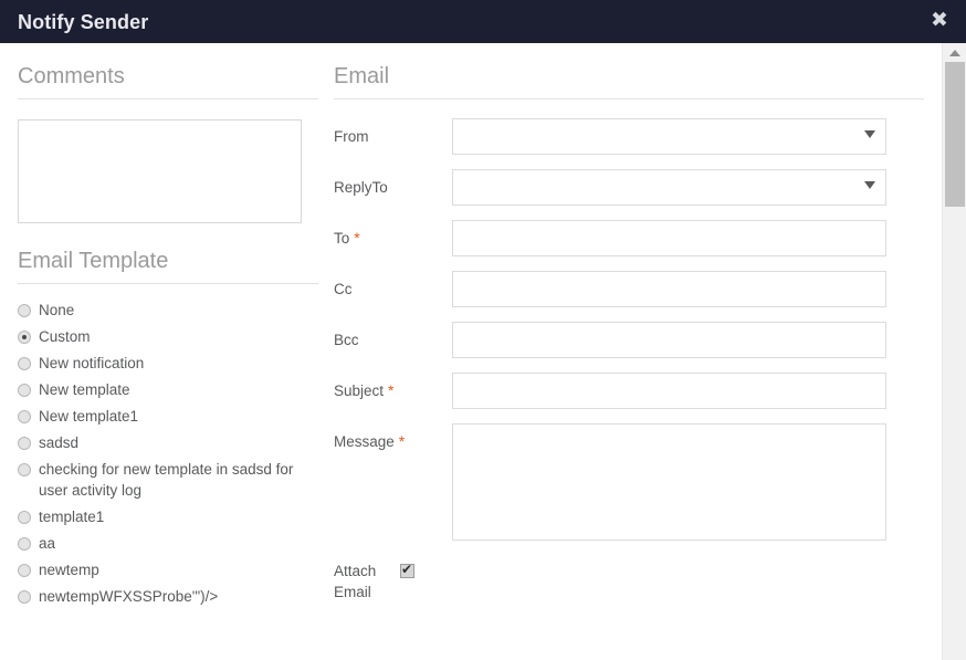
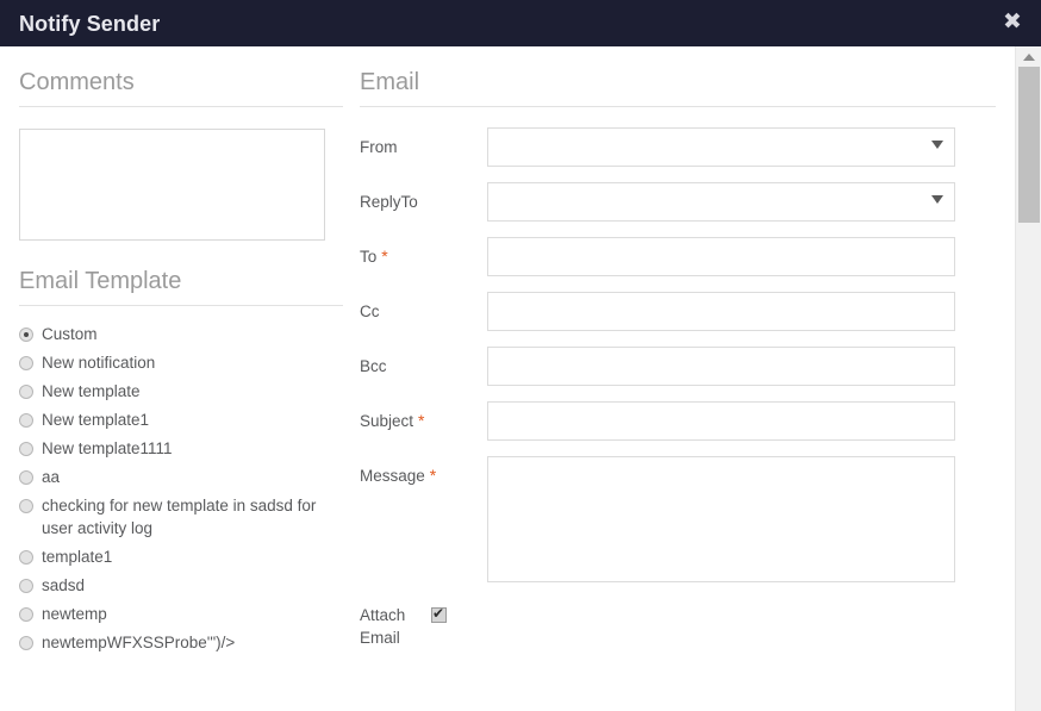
  Notify Sender
  ✖
  Comments
  Email Template
- None
  Custom
  New notification
  New template
  New template1
+ New template1111
- sadsd
+ aa
  checking for new template in sadsd for user activity log
  template1
- aa
+ sadsd
  newtemp
  newtempWFXSSProbe'")/>
  Email
  From
  ReplyTo
  To *
  Cc
  Bcc
  Subject *
  Message *
  Attach
  Email
